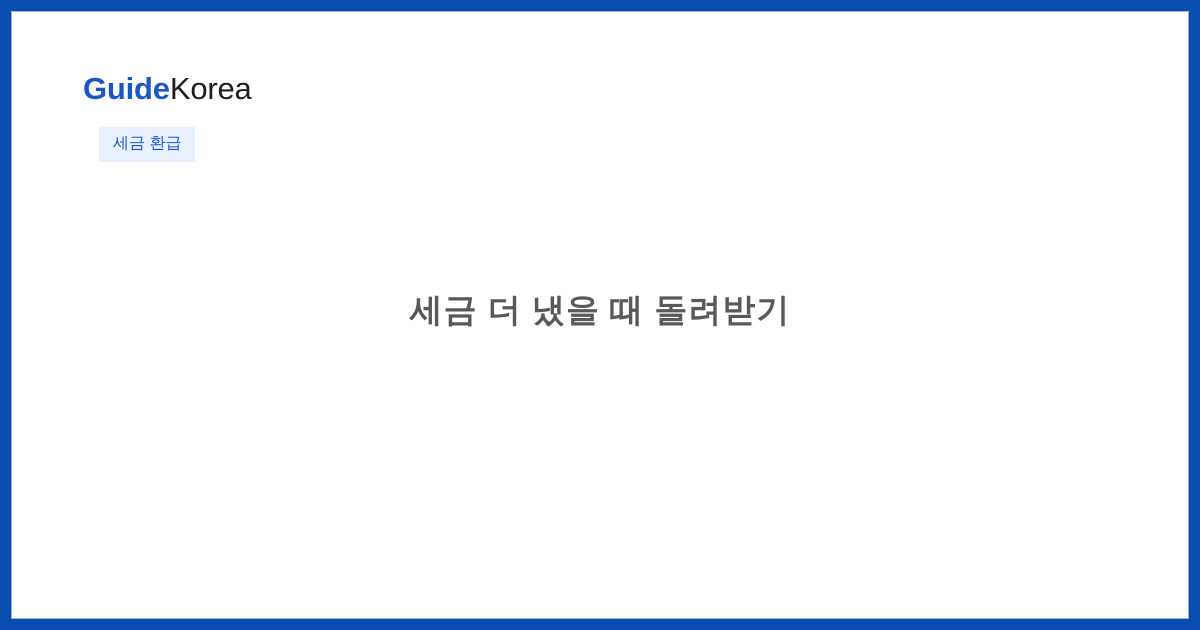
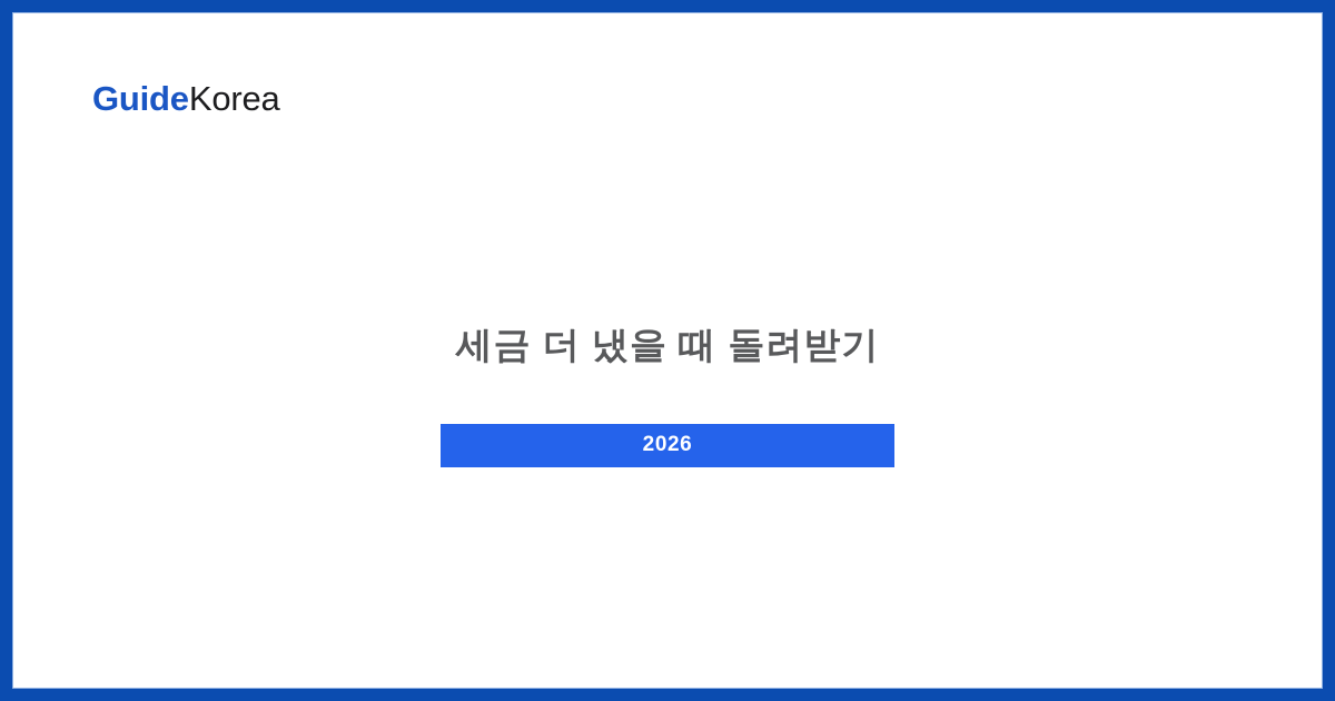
  GuideKorea
- 세금 환급
  세금 더 냈을 때 돌려받기
+ 2026
